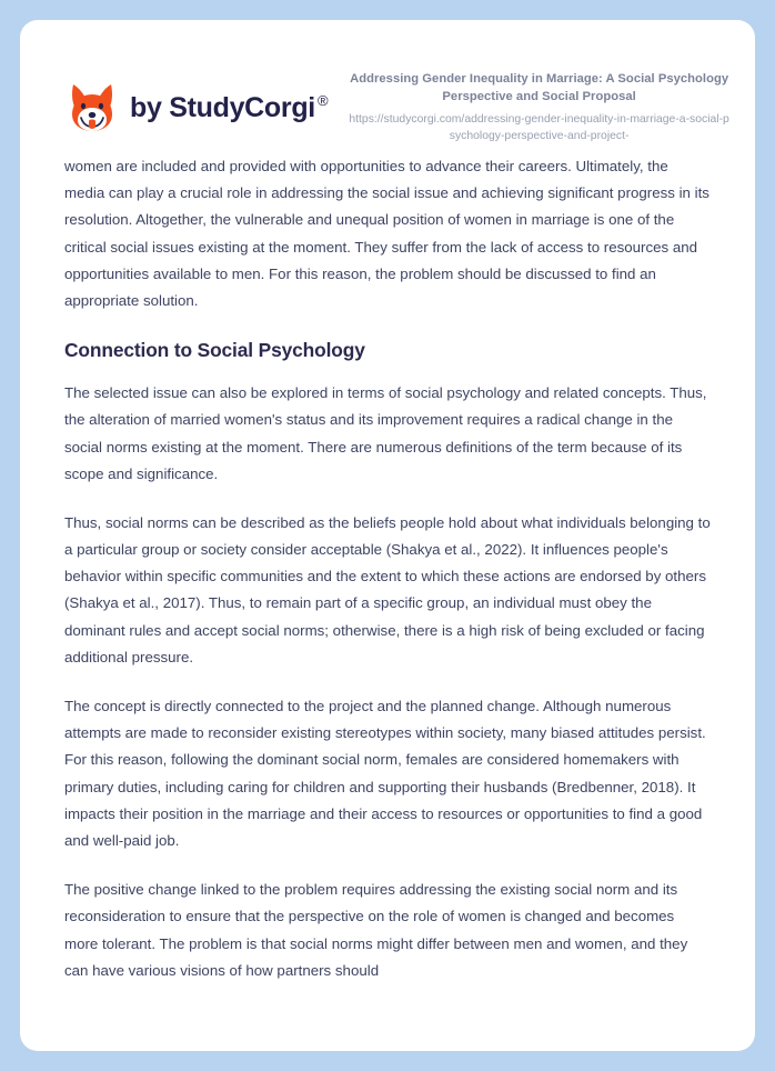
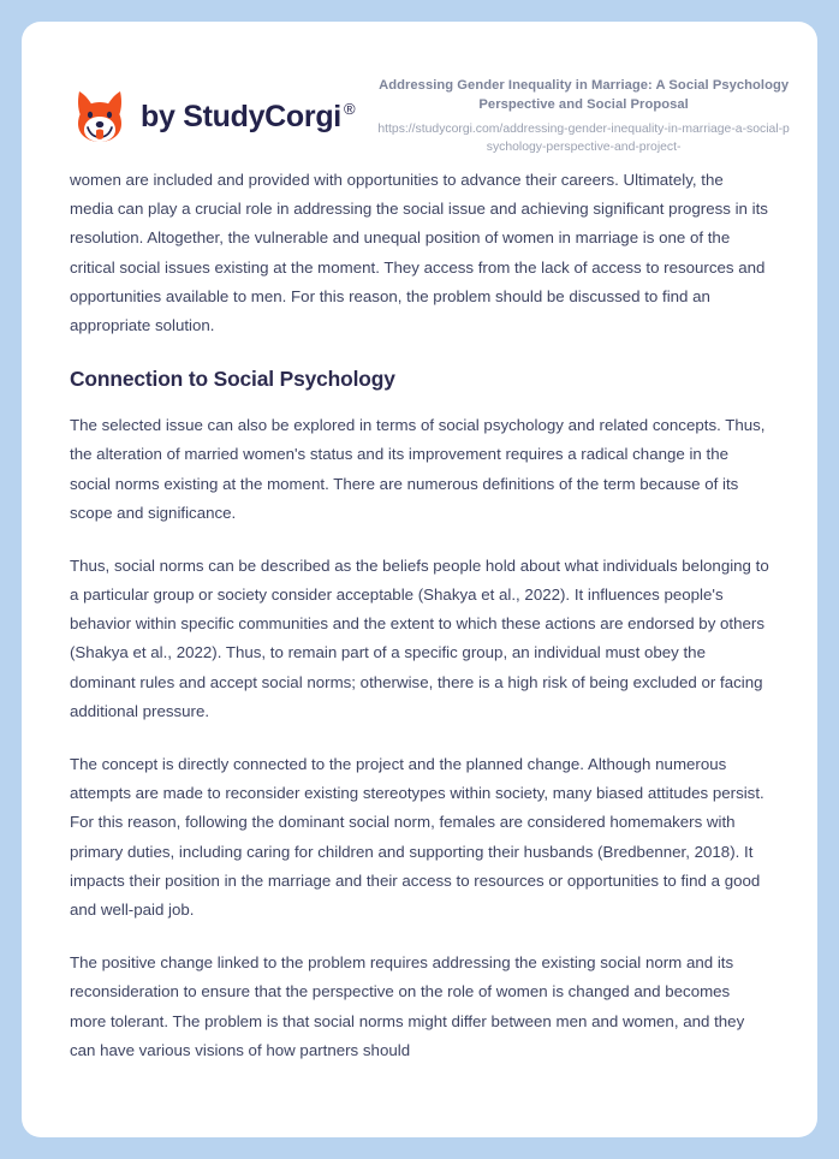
  by StudyCorgi ®
  Addressing Gender Inequality in Marriage: A Social Psychology Perspective and Social Proposal
  https://studycorgi.com/addressing-gender-inequality-in-marriage-a-social-psychology-perspective-and-project-
- women are included and provided with opportunities to advance their careers. Ultimately, the media can play a crucial role in addressing the social issue and achieving significant progress in its resolution. Altogether, the vulnerable and unequal position of women in marriage is one of the critical social issues existing at the moment. They suffer from the lack of access to resources and opportunities available to men. For this reason, the problem should be discussed to find an appropriate solution.
+ women are included and provided with opportunities to advance their careers. Ultimately, the media can play a crucial role in addressing the social issue and achieving significant progress in its resolution. Altogether, the vulnerable and unequal position of women in marriage is one of the critical social issues existing at the moment. They access from the lack of access to resources and opportunities available to men. For this reason, the problem should be discussed to find an appropriate solution.
  Connection to Social Psychology
  The selected issue can also be explored in terms of social psychology and related concepts. Thus, the alteration of married women's status and its improvement requires a radical change in the social norms existing at the moment. There are numerous definitions of the term because of its scope and significance.
- Thus, social norms can be described as the beliefs people hold about what individuals belonging to a particular group or society consider acceptable (Shakya et al., 2022). It influences people's behavior within specific communities and the extent to which these actions are endorsed by others (Shakya et al., 2017). Thus, to remain part of a specific group, an individual must obey the dominant rules and accept social norms; otherwise, there is a high risk of being excluded or facing additional pressure.
+ Thus, social norms can be described as the beliefs people hold about what individuals belonging to a particular group or society consider acceptable (Shakya et al., 2022). It influences people's behavior within specific communities and the extent to which these actions are endorsed by others (Shakya et al., 2022). Thus, to remain part of a specific group, an individual must obey the dominant rules and accept social norms; otherwise, there is a high risk of being excluded or facing additional pressure.
  The concept is directly connected to the project and the planned change. Although numerous attempts are made to reconsider existing stereotypes within society, many biased attitudes persist. For this reason, following the dominant social norm, females are considered homemakers with primary duties, including caring for children and supporting their husbands (Bredbenner, 2018). It impacts their position in the marriage and their access to resources or opportunities to find a good and well-paid job.
  The positive change linked to the problem requires addressing the existing social norm and its reconsideration to ensure that the perspective on the role of women is changed and becomes more tolerant. The problem is that social norms might differ between men and women, and they can have various visions of how partners should
